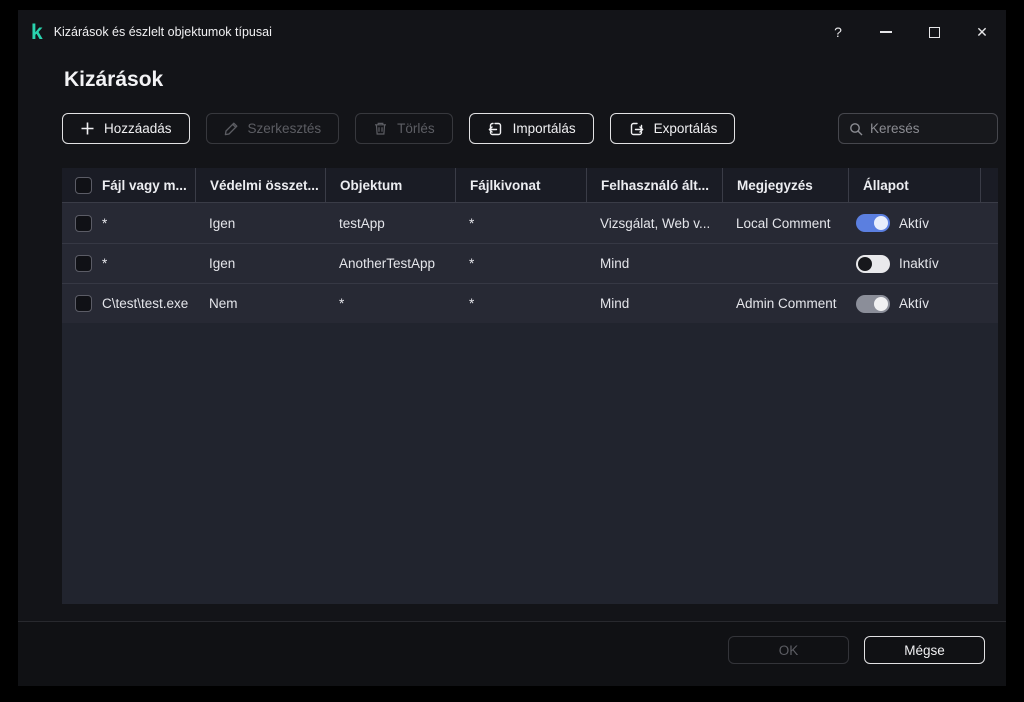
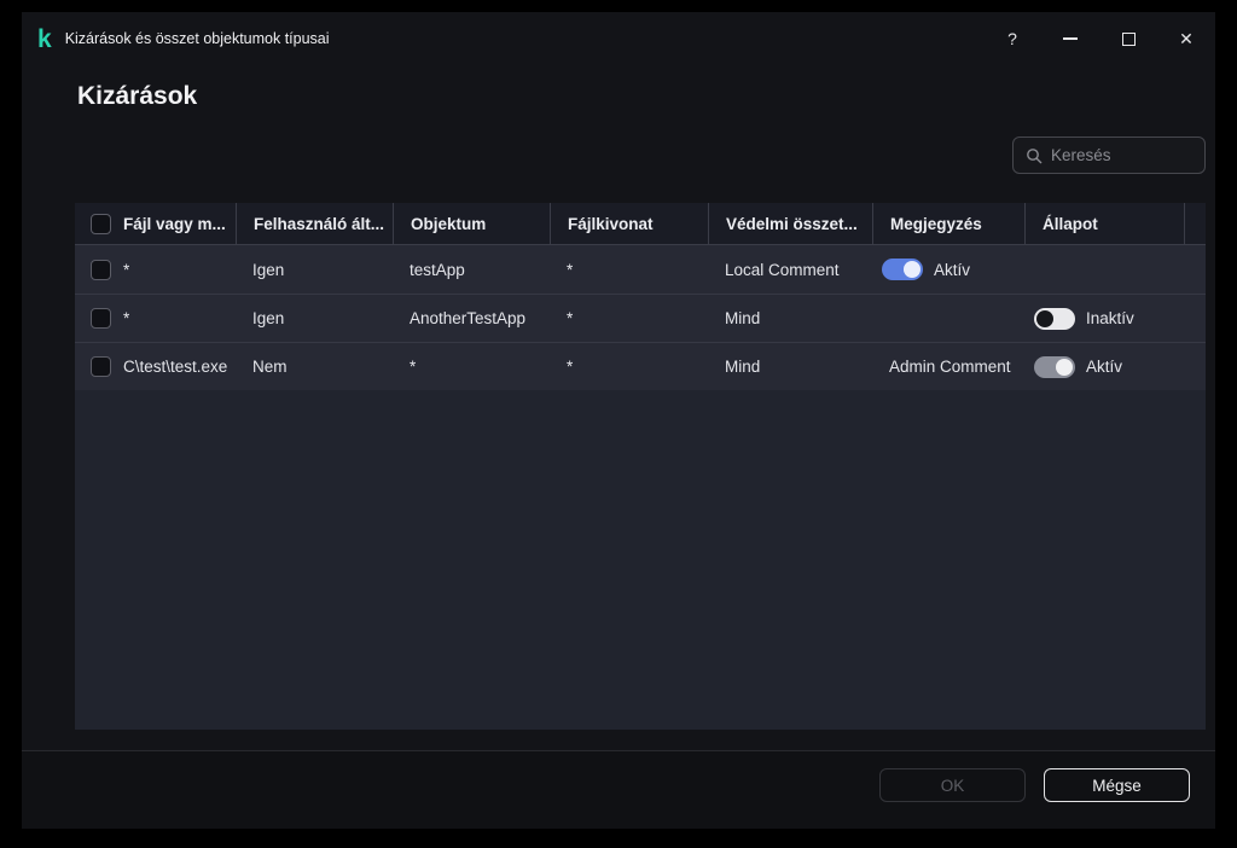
  k
- Kizárások és észlelt objektumok típusai
+ Kizárások és összet objektumok típusai
  ?
  ✕
  Kizárások
- Hozzáadás
- Szerkesztés
- Törlés
- Importálás
- Exportálás
  Keresés
  Fájl vagy m...
- Védelmi összet...
+ Felhasználó ált...
  Objektum
  Fájlkivonat
- Felhasználó ált...
+ Védelmi összet...
  Megjegyzés
  Állapot
  *
  Igen
  testApp
  *
- Vizsgálat, Web v...
  Local Comment
  Aktív
  *
  Igen
  AnotherTestApp
  *
  Mind
  Inaktív
  C\test\test.exe
  Nem
  *
  *
  Mind
  Admin Comment
  Aktív
  OK
  Mégse
